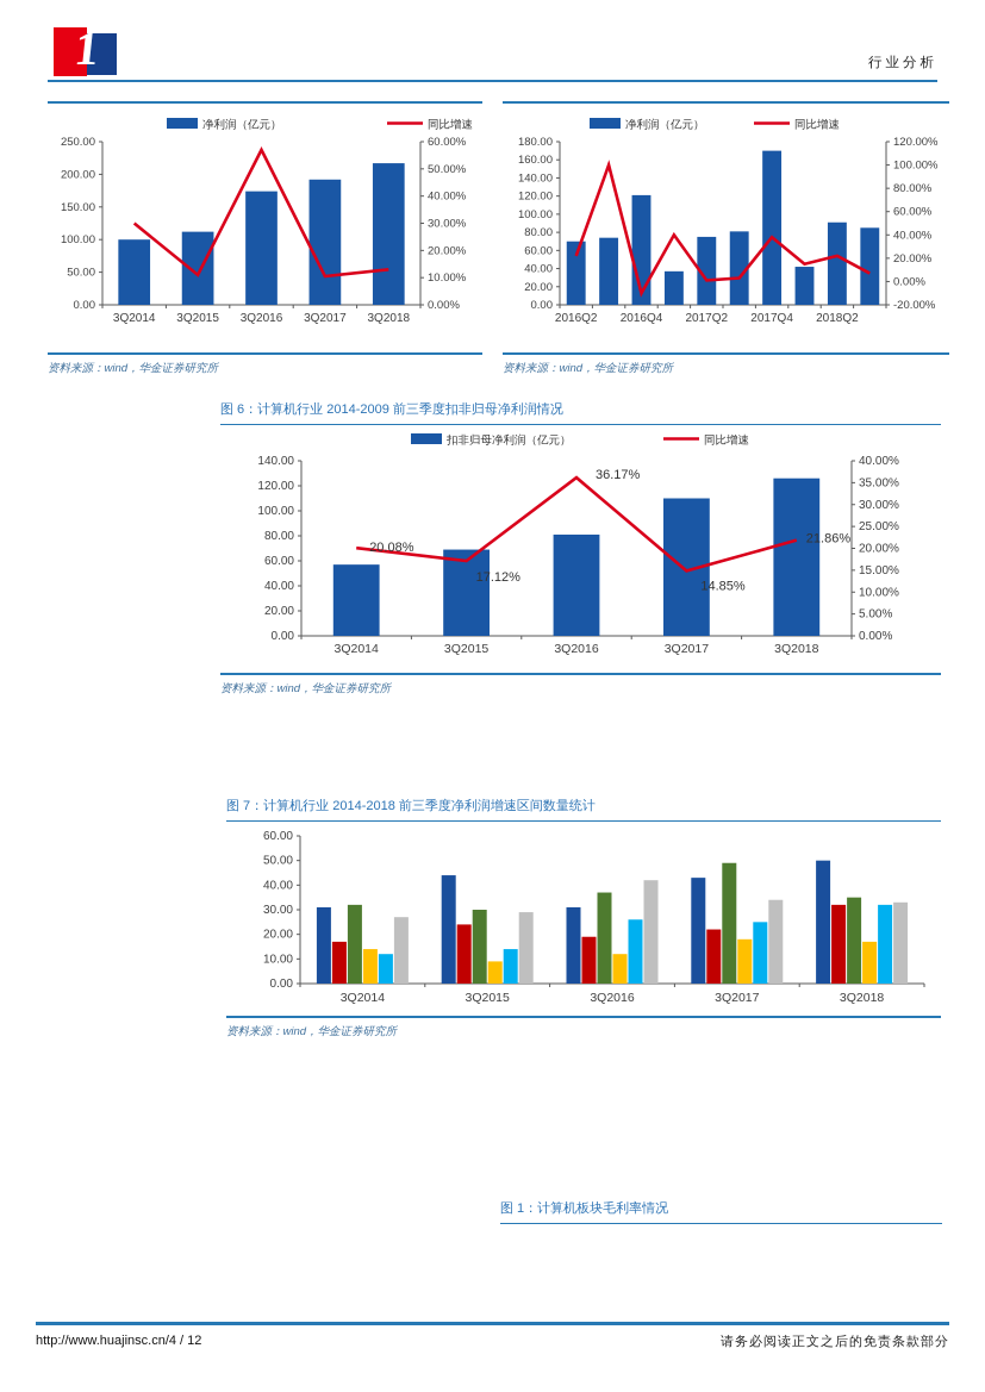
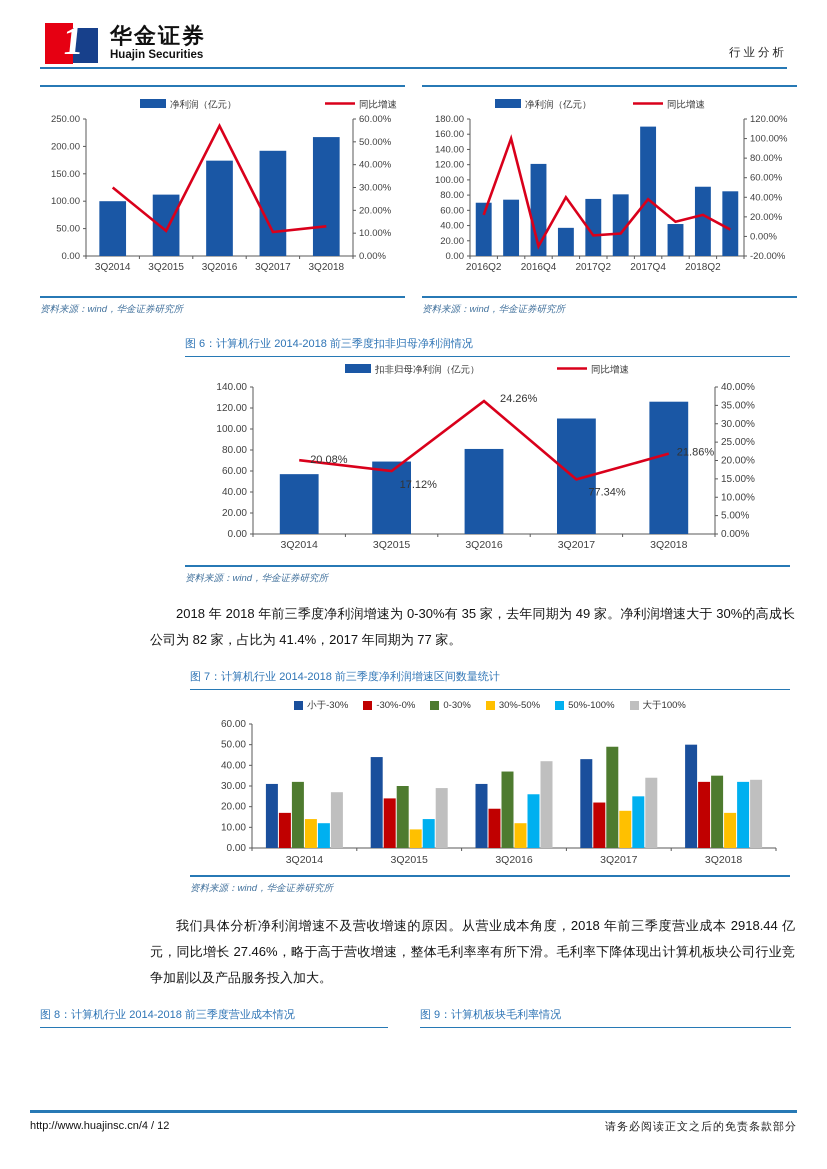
+ 华金证券
+ Huajin Securities
  行业分析
  0.00
  50.00
  100.00
  150.00
  200.00
  250.00
  0.00%
  10.00%
  20.00%
  30.00%
  40.00%
  50.00%
  60.00%
  3Q2014
  3Q2015
  3Q2016
  3Q2017
  3Q2018
  净利润（亿元）
  同比增速
  资料来源：wind，华金证券研究所
  0.00
  20.00
  40.00
  60.00
  80.00
  100.00
  120.00
  140.00
  160.00
  180.00
  -20.00%
  0.00%
  20.00%
  40.00%
  60.00%
  80.00%
  100.00%
  120.00%
  2016Q2
  2016Q4
  2017Q2
  2017Q4
  2018Q2
  净利润（亿元）
  同比增速
  资料来源：wind，华金证券研究所
- 图 6：计算机行业 2014-2009 前三季度扣非归母净利润情况
+ 图 6：计算机行业 2014-2018 前三季度扣非归母净利润情况
  0.00
  20.00
  40.00
  60.00
  80.00
  100.00
  120.00
  140.00
  0.00%
  5.00%
  10.00%
  15.00%
  20.00%
  25.00%
  30.00%
  35.00%
  40.00%
  3Q2014
  3Q2015
  3Q2016
  3Q2017
  3Q2018
  20.08%
  17.12%
- 36.17%
+ 24.26%
- 14.85%
+ 77.34%
  21.86%
  扣非归母净利润（亿元）
  同比增速
  资料来源：wind，华金证券研究所
+ 2018 年 2018 年前三季度净利润增速为 0-30%有 35 家，去年同期为 49 家。净利润增速大于 30%的高成长公司为 82 家，占比为 41.4%，2017 年同期为 77 家。
  图 7：计算机行业 2014-2018 前三季度净利润增速区间数量统计
+ 小于-30%
+ -30%-0%
+ 0-30%
+ 30%-50%
+ 50%-100%
+ 大于100%
  0.00
  10.00
  20.00
  30.00
  40.00
  50.00
  60.00
  3Q2014
  3Q2015
  3Q2016
  3Q2017
  3Q2018
  资料来源：wind，华金证券研究所
+ 我们具体分析净利润增速不及营收增速的原因。从营业成本角度，2018 年前三季度营业成本 2918.44 亿元，同比增长 27.46%，略于高于营收增速，整体毛利率率有所下滑。毛利率下降体现出计算机板块公司行业竞争加剧以及产品服务投入加大。
+ 图 8：计算机行业 2014-2018 前三季度营业成本情况
- 图 1：计算机板块毛利率情况
+ 图 9：计算机板块毛利率情况
  http://www.huajinsc.cn/4 / 12
  请务必阅读正文之后的免责条款部分
